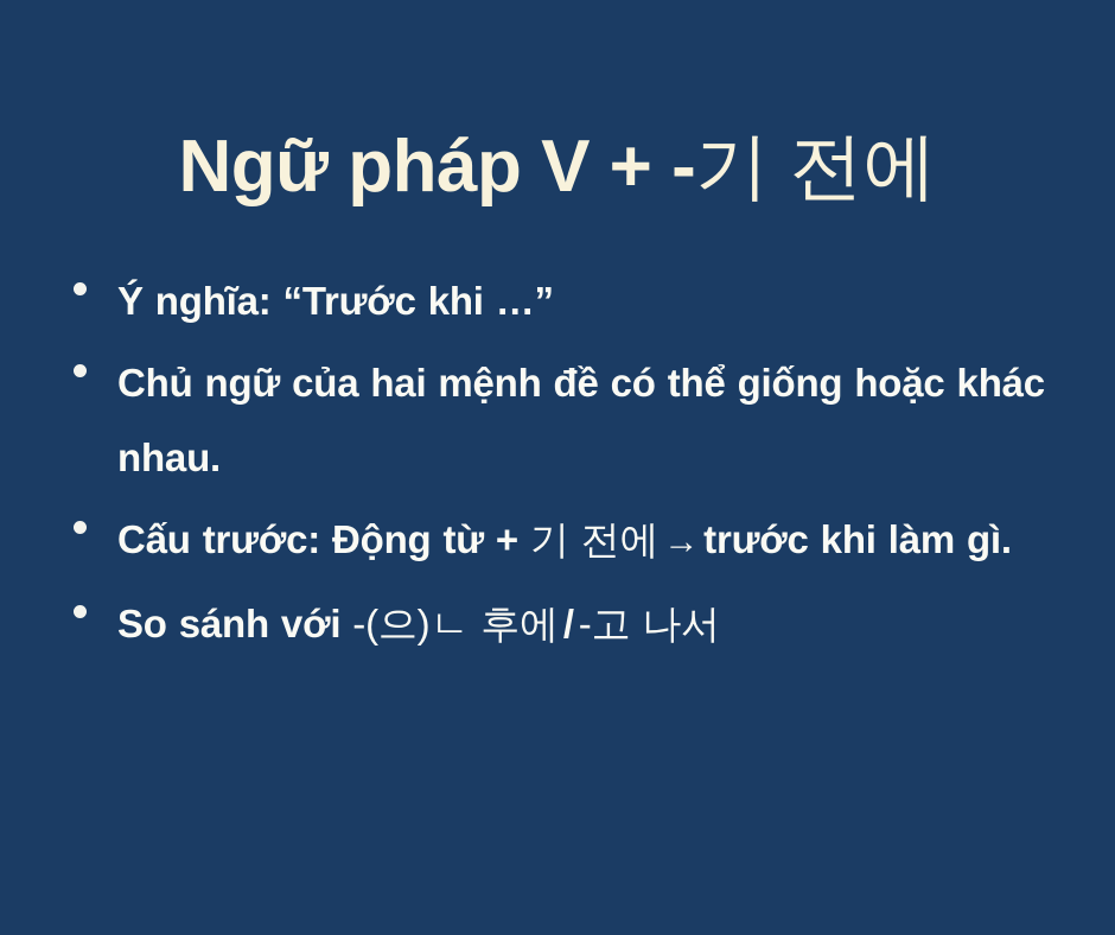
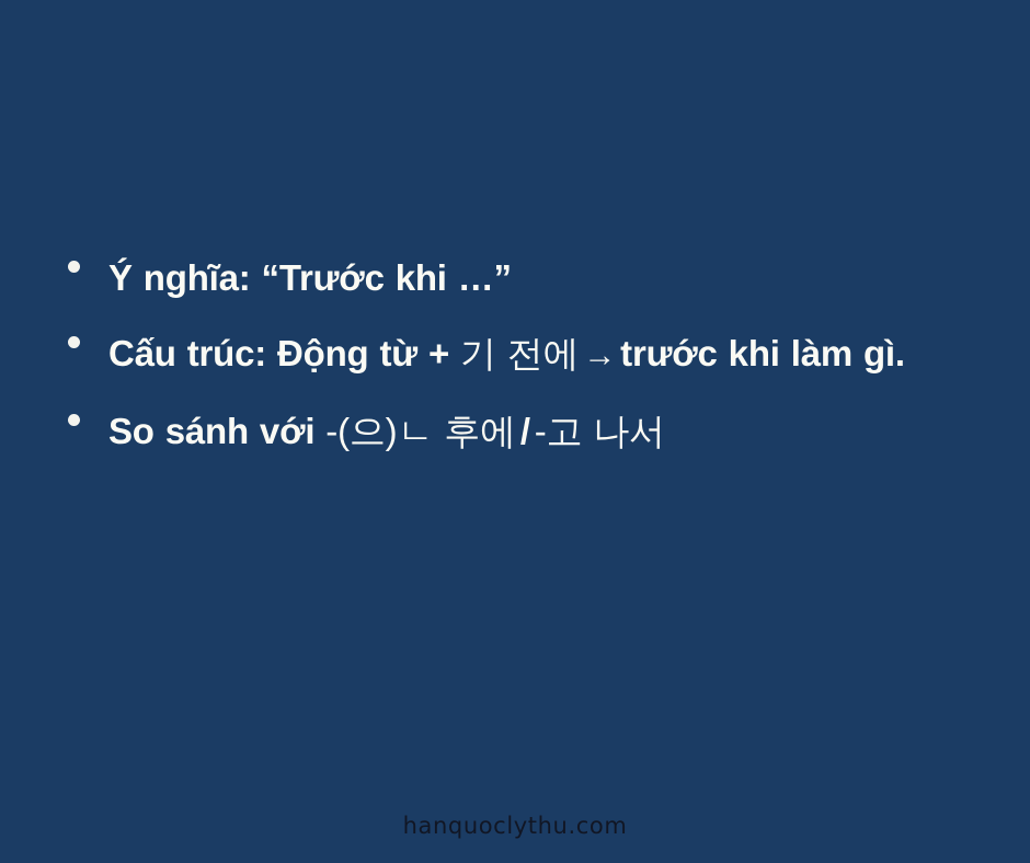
- Ngữ pháp V + -기 전에
  Ý nghĩa: “Trước khi …”
- Chủ ngữ của hai mệnh đề có thể giống hoặc khác nhau.
- Cấu trước: Động từ + 기 전에 → trước khi làm gì.
+ Cấu trúc: Động từ + 기 전에 → trước khi làm gì.
  So sánh với -(으)ㄴ 후에/-고 나서
+ hanquoclythu.com
